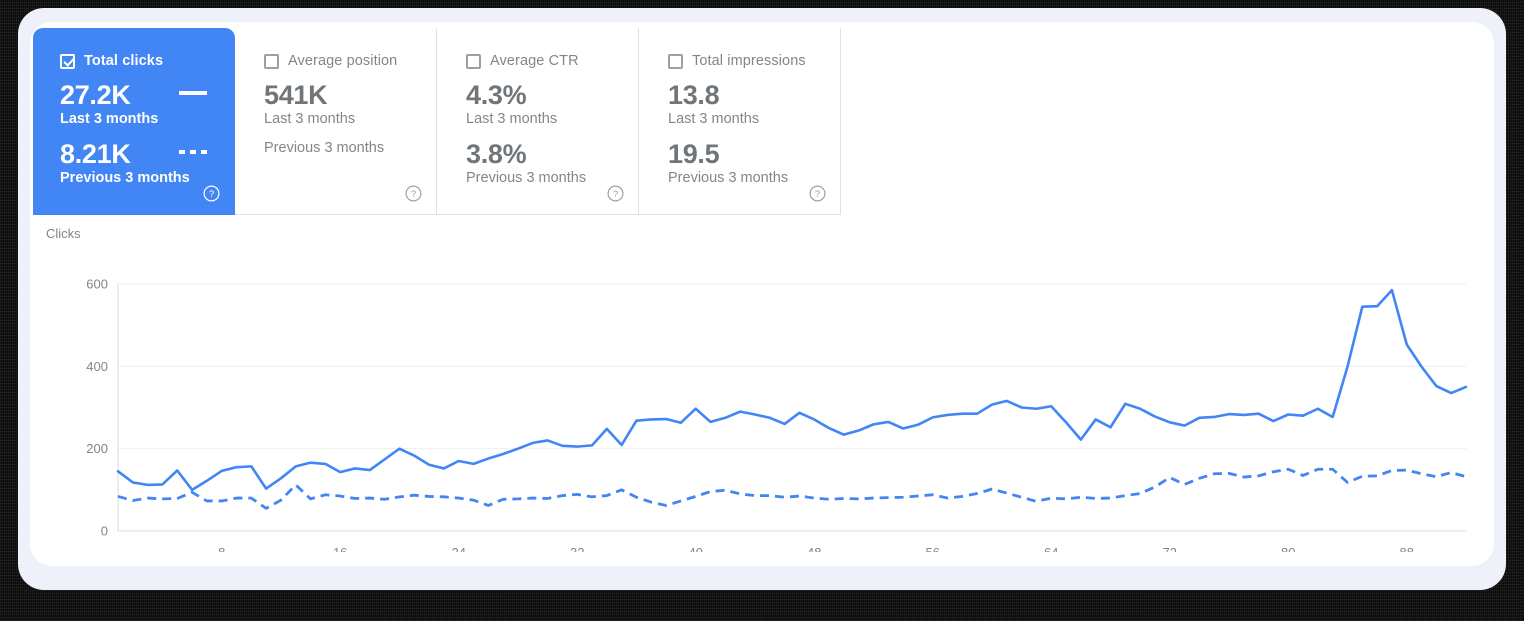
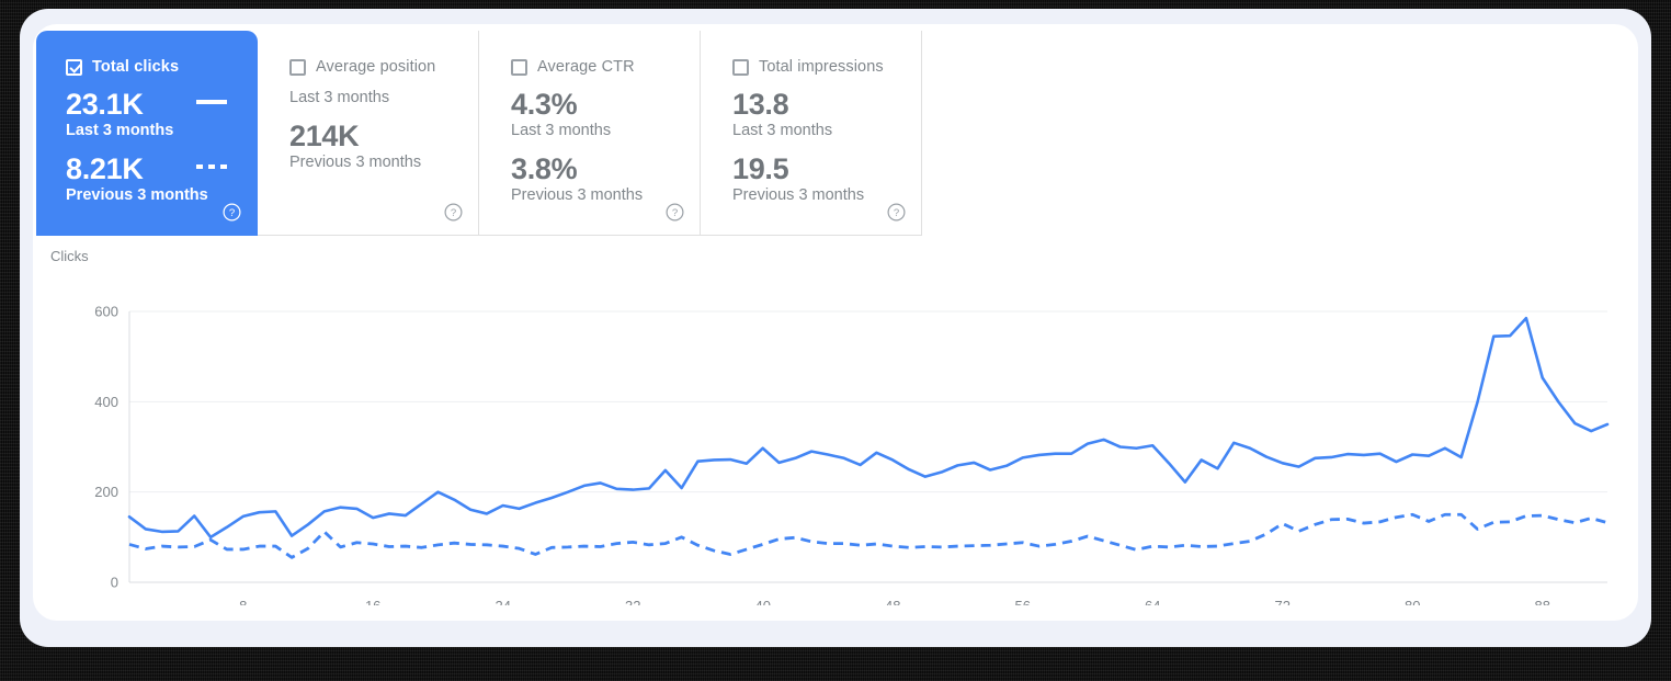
  Total clicks
- 27.2K
+ 23.1K
  Last 3 months
  8.21K
  Previous 3 months
  ?
  Average position
- 541K
  Last 3 months
+ 214K
  Previous 3 months
  ?
  Average CTR
  4.3%
  Last 3 months
  3.8%
  Previous 3 months
  ?
  Total impressions
  13.8
  Last 3 months
  19.5
  Previous 3 months
  ?
  Clicks
  0
  200
  400
  600
